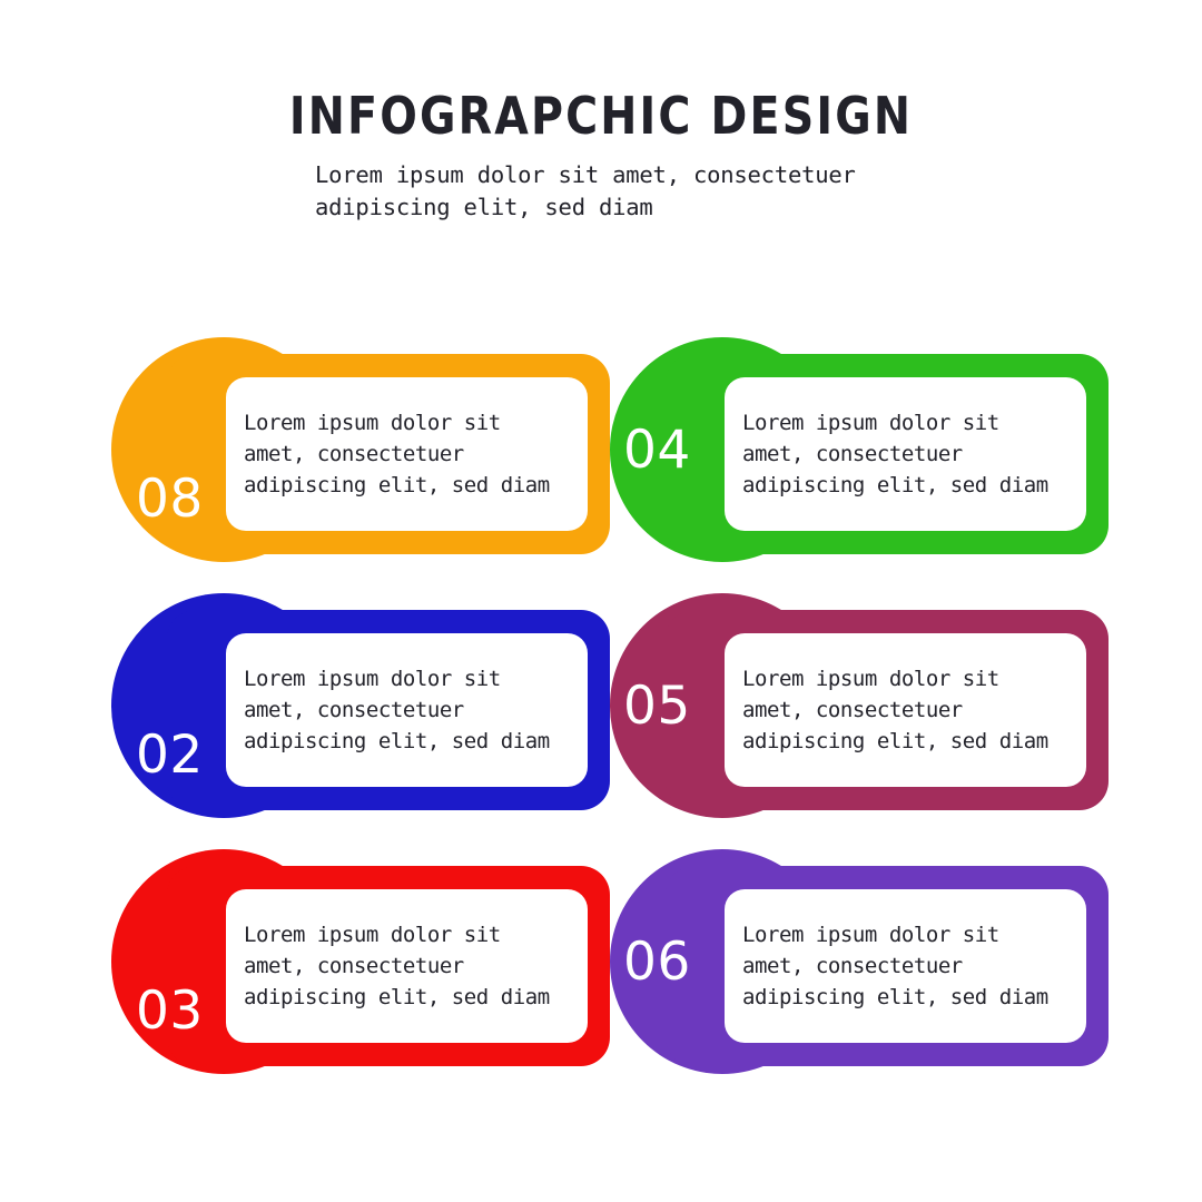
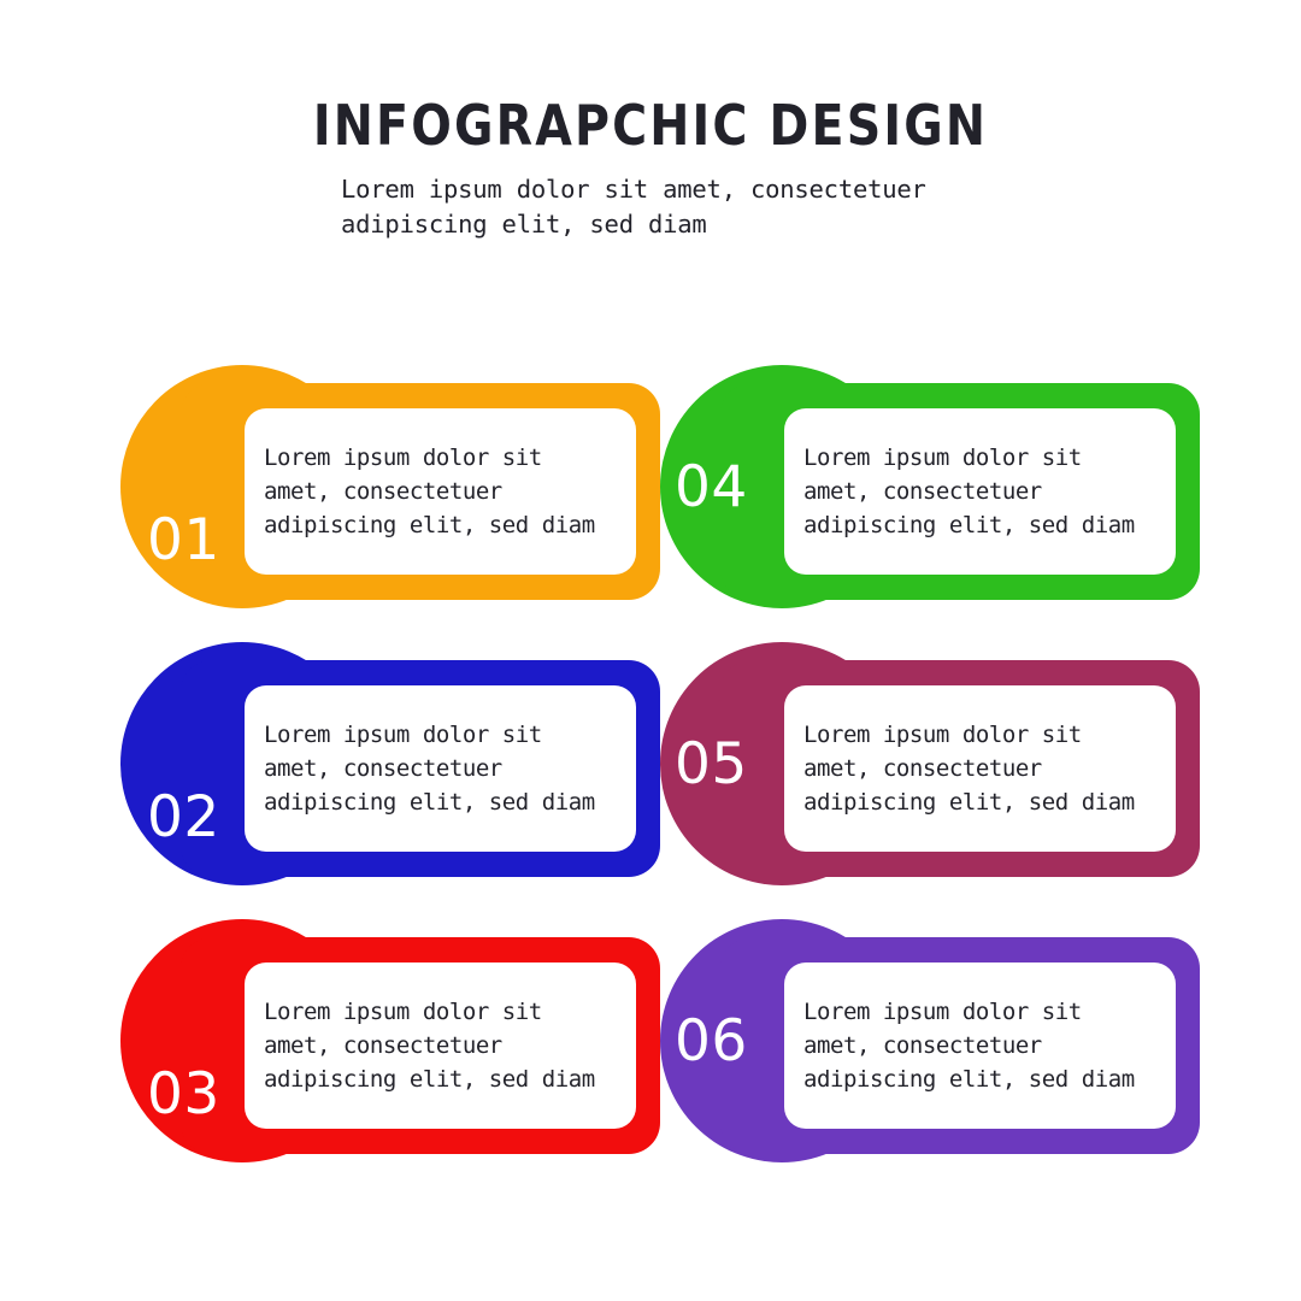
  INFOGRAPCHIC DESIGN
  Lorem ipsum dolor sit amet, consectetuer
  adipiscing elit, sed diam
- 08
+ 01
  Lorem ipsum dolor sit amet, consectetuer adipiscing elit, sed diam
  02
  Lorem ipsum dolor sit amet, consectetuer adipiscing elit, sed diam
  03
  Lorem ipsum dolor sit amet, consectetuer adipiscing elit, sed diam
  04
  Lorem ipsum dolor sit amet, consectetuer adipiscing elit, sed diam
  05
  Lorem ipsum dolor sit amet, consectetuer adipiscing elit, sed diam
  06
  Lorem ipsum dolor sit amet, consectetuer adipiscing elit, sed diam
